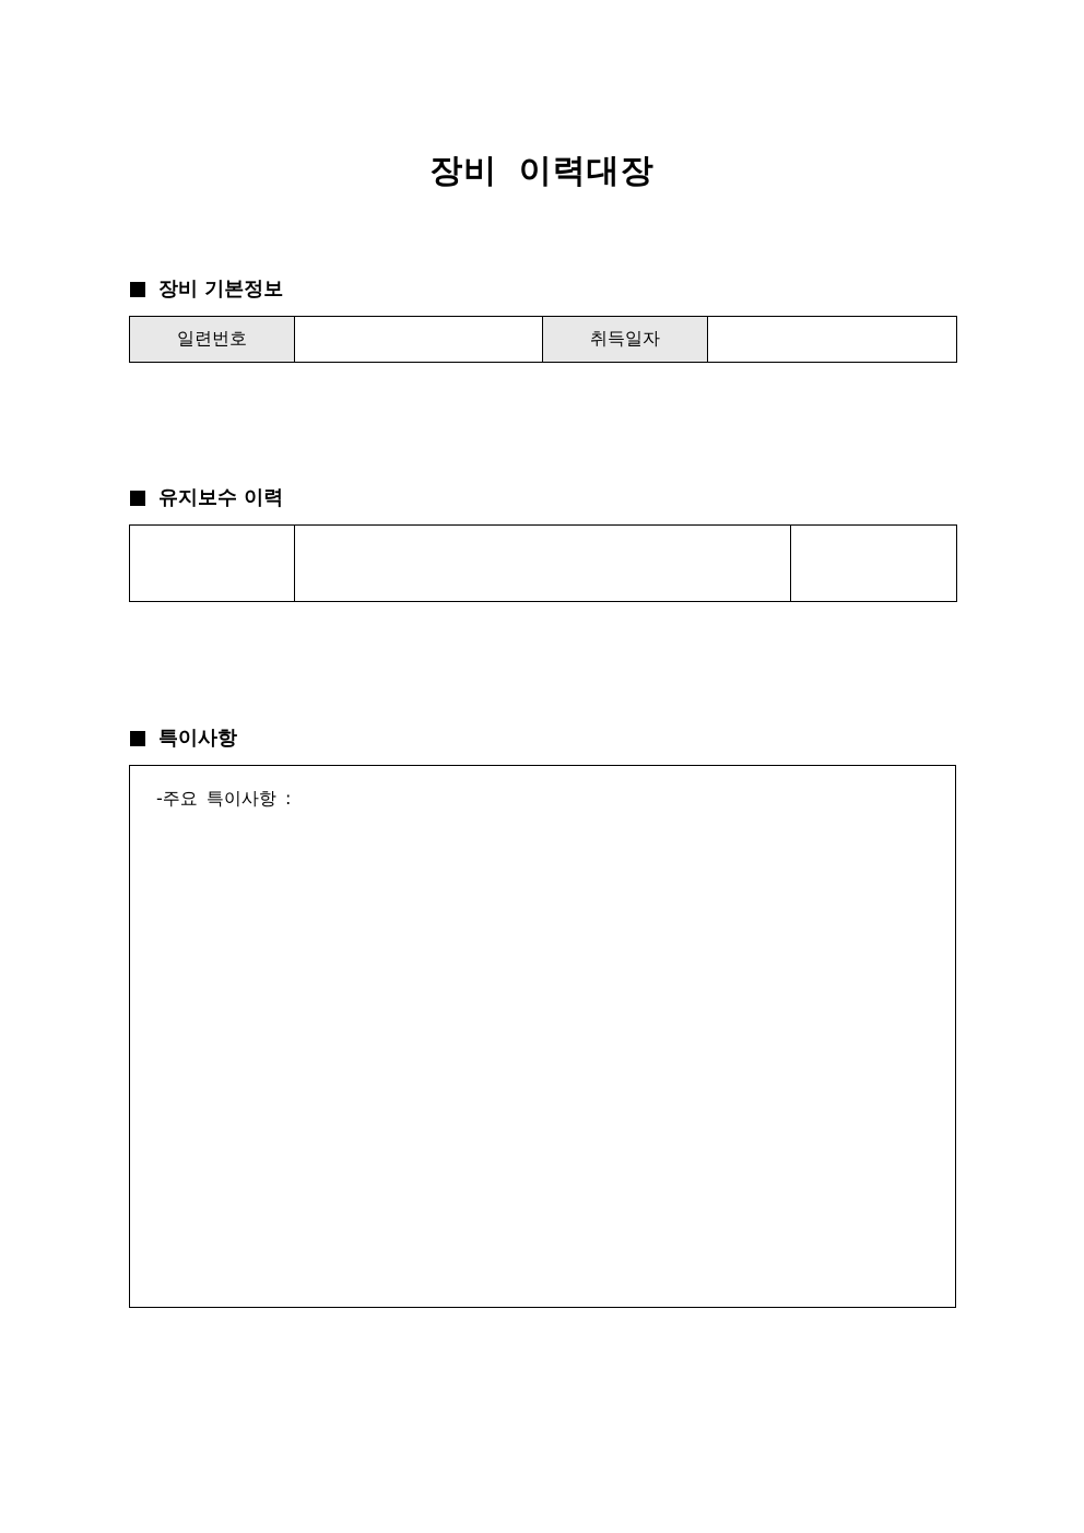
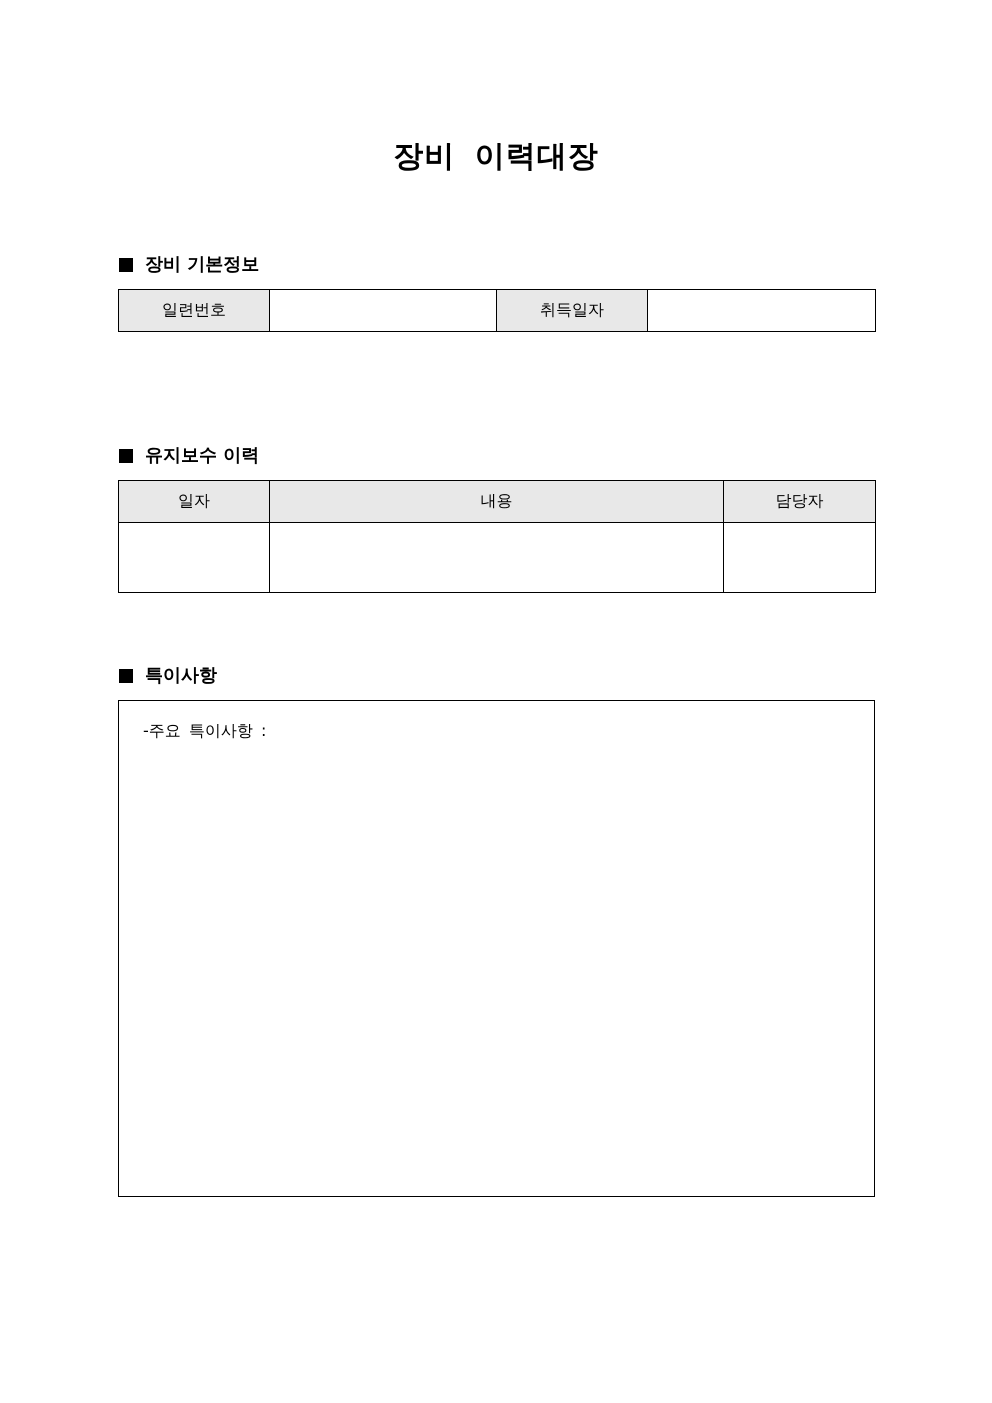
  장비 이력대장
  장비 기본정보
  일련번호		취득일자
  유지보수 이력
+ 일자	내용	담당자
  특이사항
  -주요 특이사항 :
